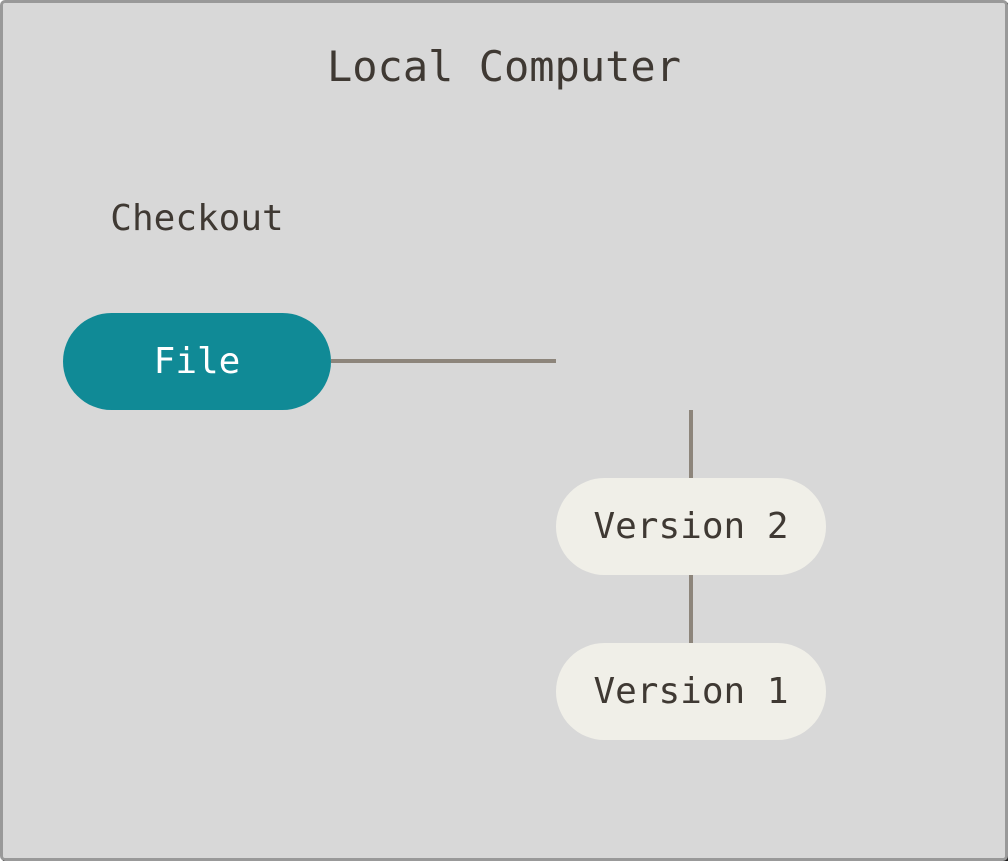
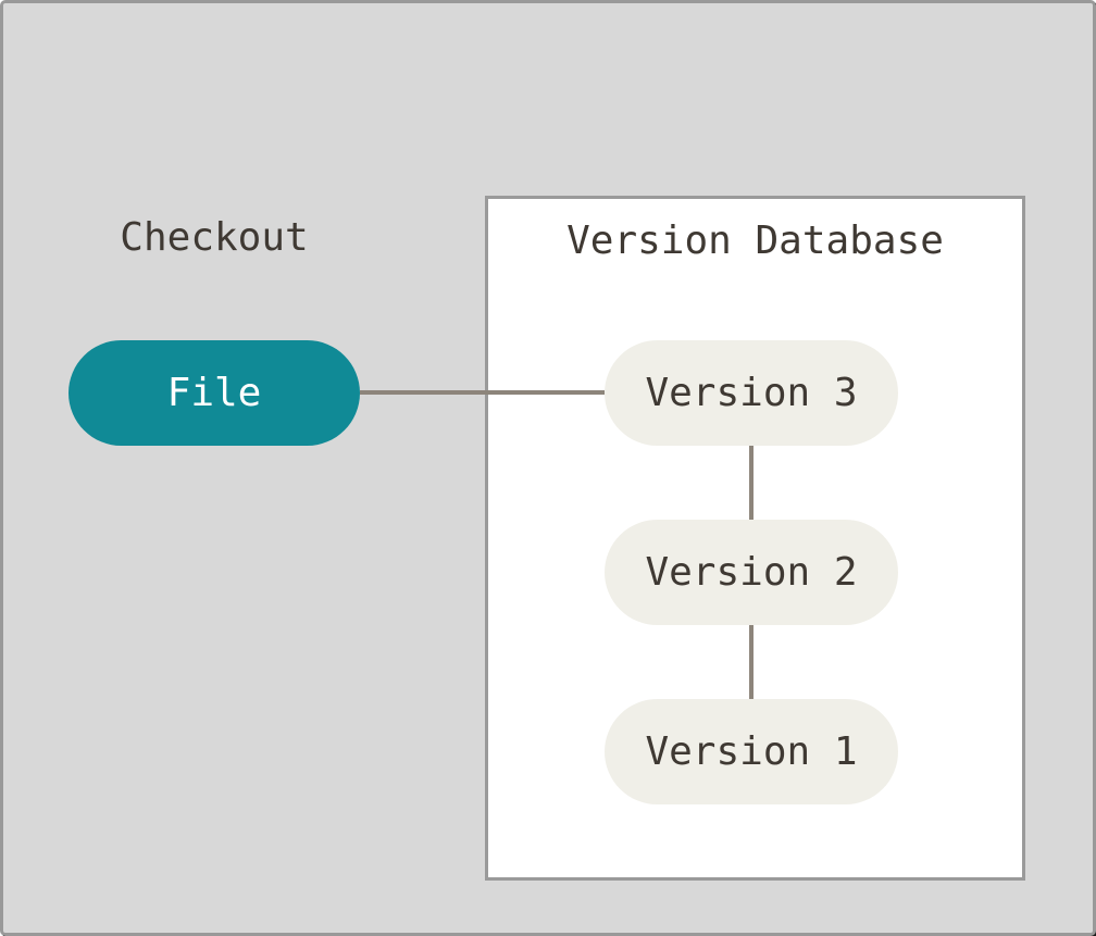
- Local Computer
  Checkout
+ Version Database
  File
+ Version 3
  Version 2
  Version 1
